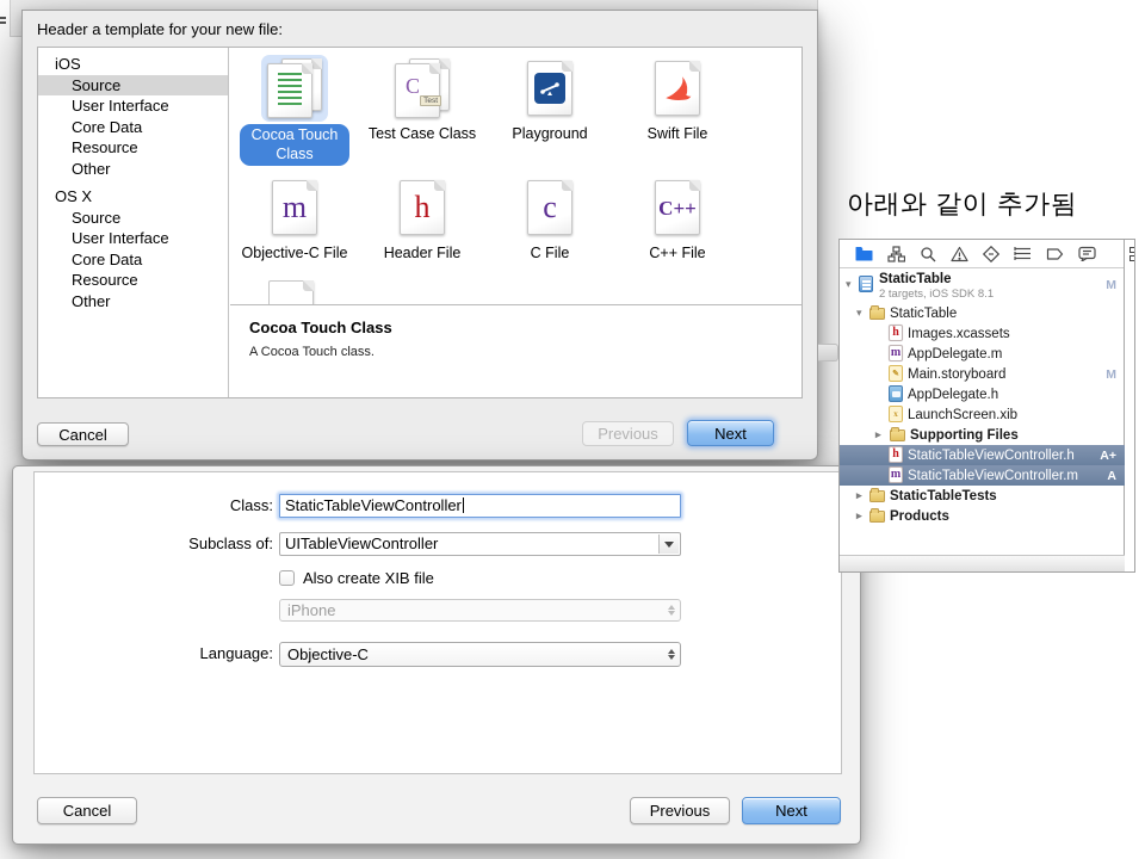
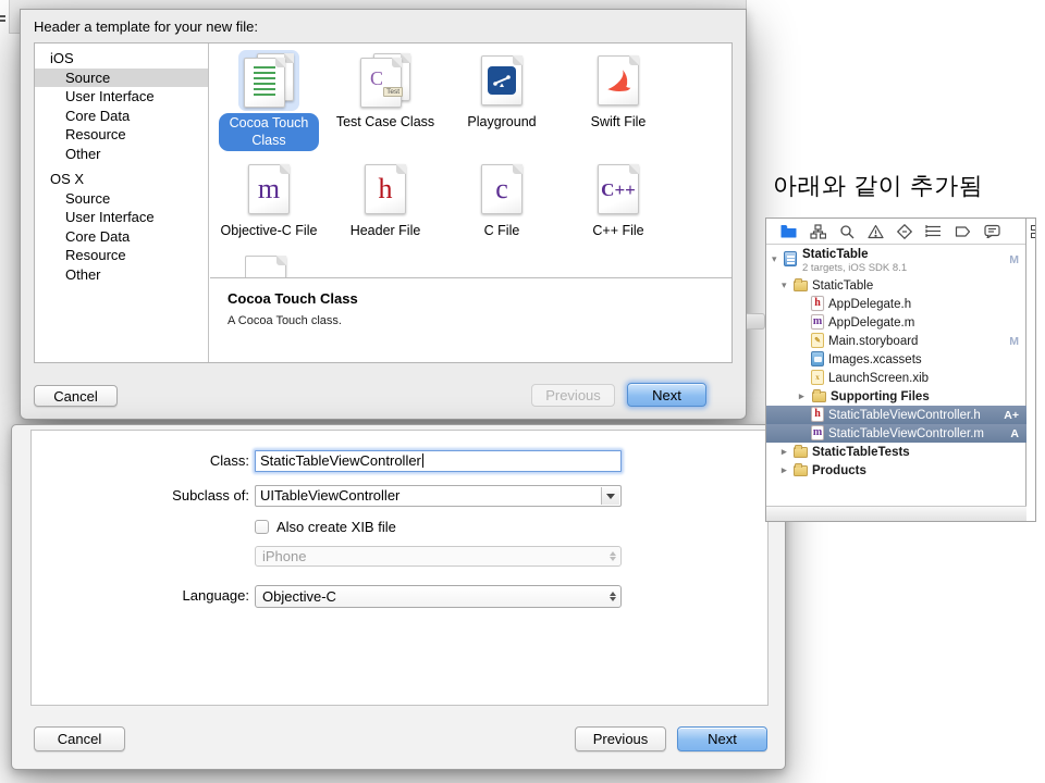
  Header a template for your new file:
  iOS
  Source
  User Interface
  Core Data
  Resource
  Other
  OS X
  Source
  User Interface
  Core Data
  Resource
  Other
  Cocoa Touch Class
  C
  Test Case Class
  Playground
  Swift File
  m
  Objective-C File
  h
  Header File
  c
  C File
  C++
  C++ File
  Cocoa Touch Class
  A Cocoa Touch class.
  Cancel
  Previous
  Next
  Class:
  StaticTableViewController
  Subclass of:
  UITableViewController
  Also create XIB file
  iPhone
  Language:
  Objective-C
  Cancel
  Previous
  Next
  아래와 같이 추가됨
  ▾
  StaticTable
  2 targets, iOS SDK 8.1
  M
  ▾
  StaticTable
  h
- Images.xcassets
+ AppDelegate.h
  m
  AppDelegate.m
  ✎
  Main.storyboard
  M
- AppDelegate.h
+ Images.xcassets
  x
  LaunchScreen.xib
  ▸
  Supporting Files
  h
  StaticTableViewController.h
  A+
  m
  StaticTableViewController.m
  A
  ▸
  StaticTableTests
  ▸
  Products
